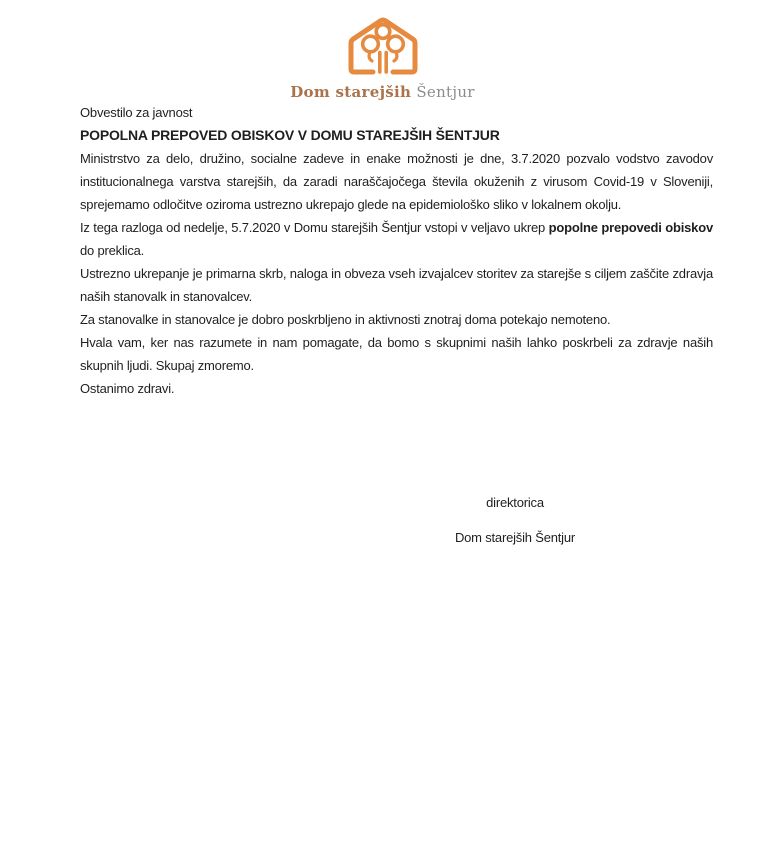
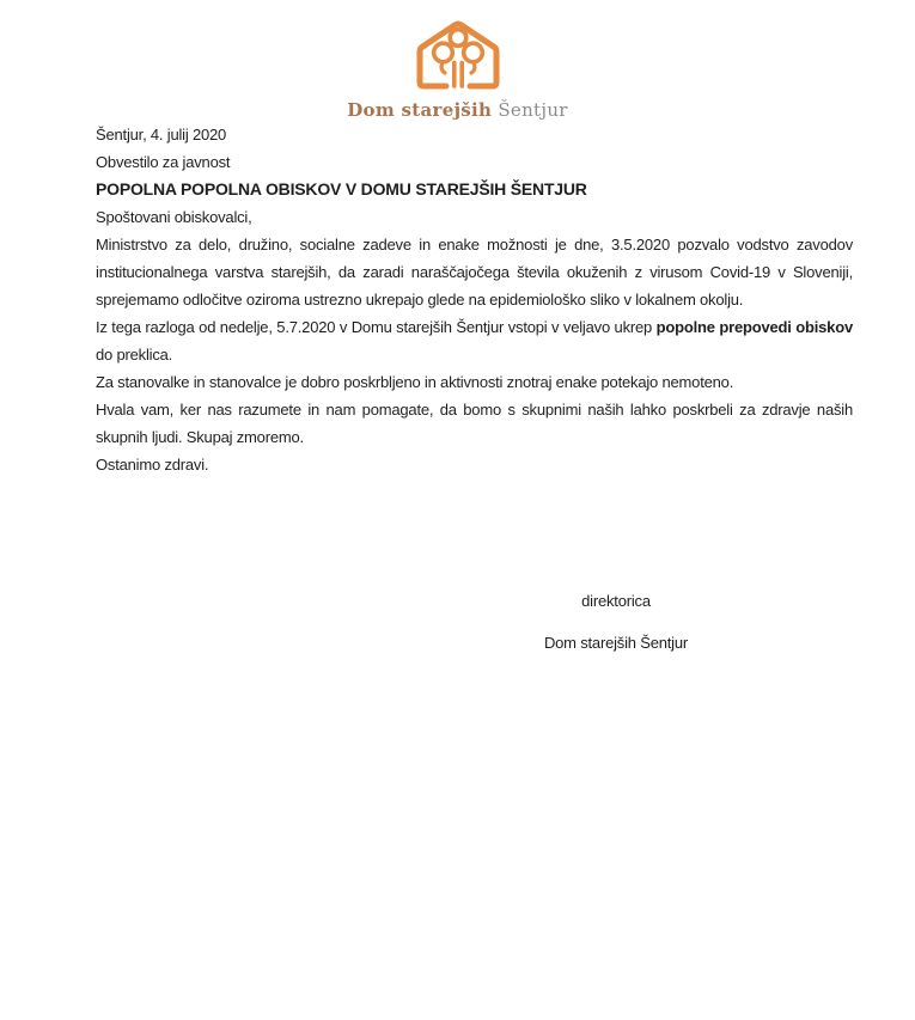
  Dom starejših Šentjur
+ Šentjur, 4. julij 2020
  Obvestilo za javnost
- POPOLNA PREPOVED OBISKOV V DOMU STAREJŠIH ŠENTJUR
+ POPOLNA POPOLNA OBISKOV V DOMU STAREJŠIH ŠENTJUR
+ Spoštovani obiskovalci,
- Ministrstvo za delo, družino, socialne zadeve in enake možnosti je dne, 3.7.2020 pozvalo vodstvo zavodov institucionalnega varstva starejših, da zaradi naraščajočega števila okuženih z virusom Covid-19 v Sloveniji, sprejemamo odločitve oziroma ustrezno ukrepajo glede na epidemiološko sliko v lokalnem okolju.
+ Ministrstvo za delo, družino, socialne zadeve in enake možnosti je dne, 3.5.2020 pozvalo vodstvo zavodov institucionalnega varstva starejših, da zaradi naraščajočega števila okuženih z virusom Covid-19 v Sloveniji, sprejemamo odločitve oziroma ustrezno ukrepajo glede na epidemiološko sliko v lokalnem okolju.
  Iz tega razloga od nedelje, 5.7.2020 v Domu starejših Šentjur vstopi v veljavo ukrep popolne prepovedi obiskov do preklica.
- Ustrezno ukrepanje je primarna skrb, naloga in obveza vseh izvajalcev storitev za starejše s ciljem zaščite zdravja naših stanovalk in stanovalcev.
- Za stanovalke in stanovalce je dobro poskrbljeno in aktivnosti znotraj doma potekajo nemoteno.
+ Za stanovalke in stanovalce je dobro poskrbljeno in aktivnosti znotraj enake potekajo nemoteno.
  Hvala vam, ker nas razumete in nam pomagate, da bomo s skupnimi naših lahko poskrbeli za zdravje naših skupnih ljudi. Skupaj zmoremo.
  Ostanimo zdravi.
  direktorica
  Dom starejših Šentjur
